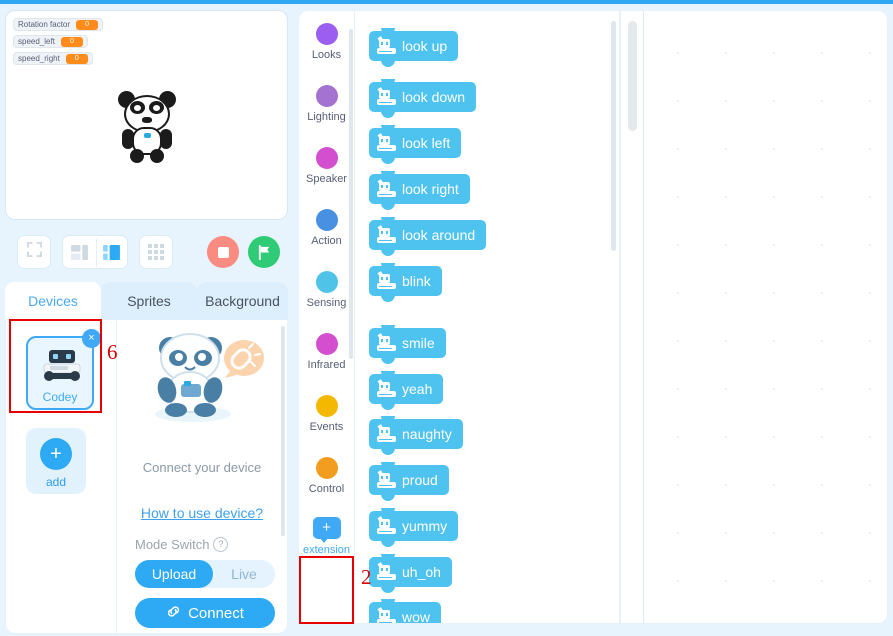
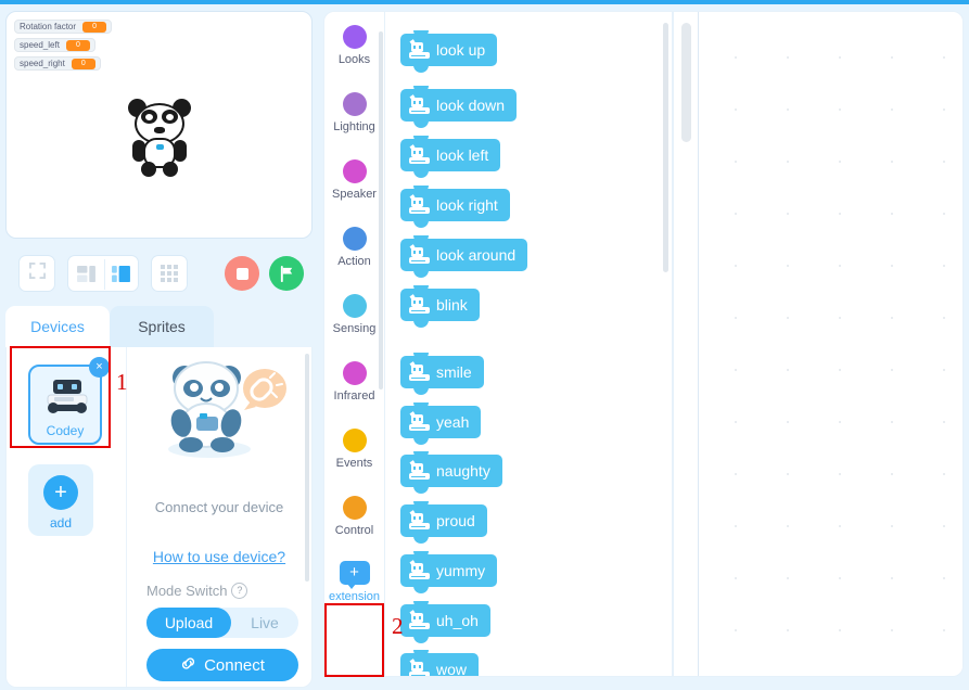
  Rotation factor
  speed_left
  speed_right
  Devices
  Sprites
- Background
  ×
  Codey
  +
  add
  Connect your device
  How to use device?
  Mode Switch
  ?
  Upload
  Live
  Connect
  Looks
  Lighting
  Speaker
  Action
  Sensing
  Infrared
  Events
  Control
  +
  extension
  look up
  look down
  look left
  look right
  look around
  blink
  smile
  yeah
  naughty
  proud
  yummy
  uh_oh
  wow
- 6
+ 1
  2
